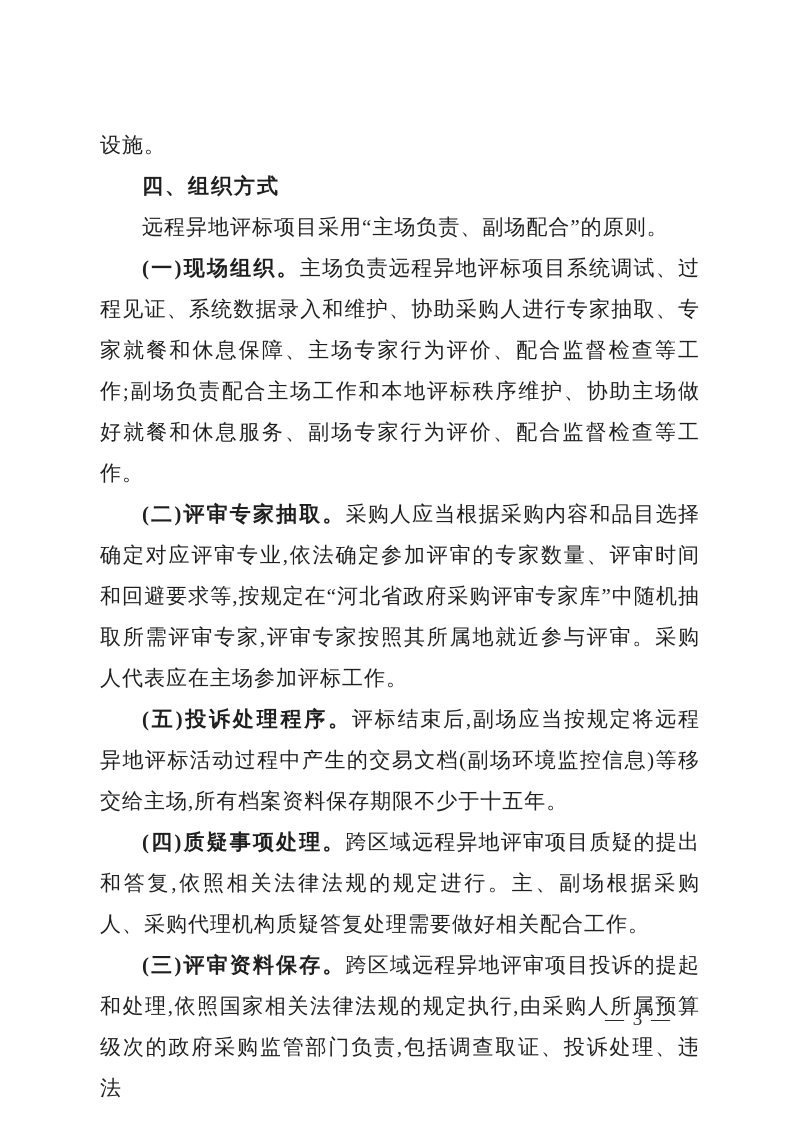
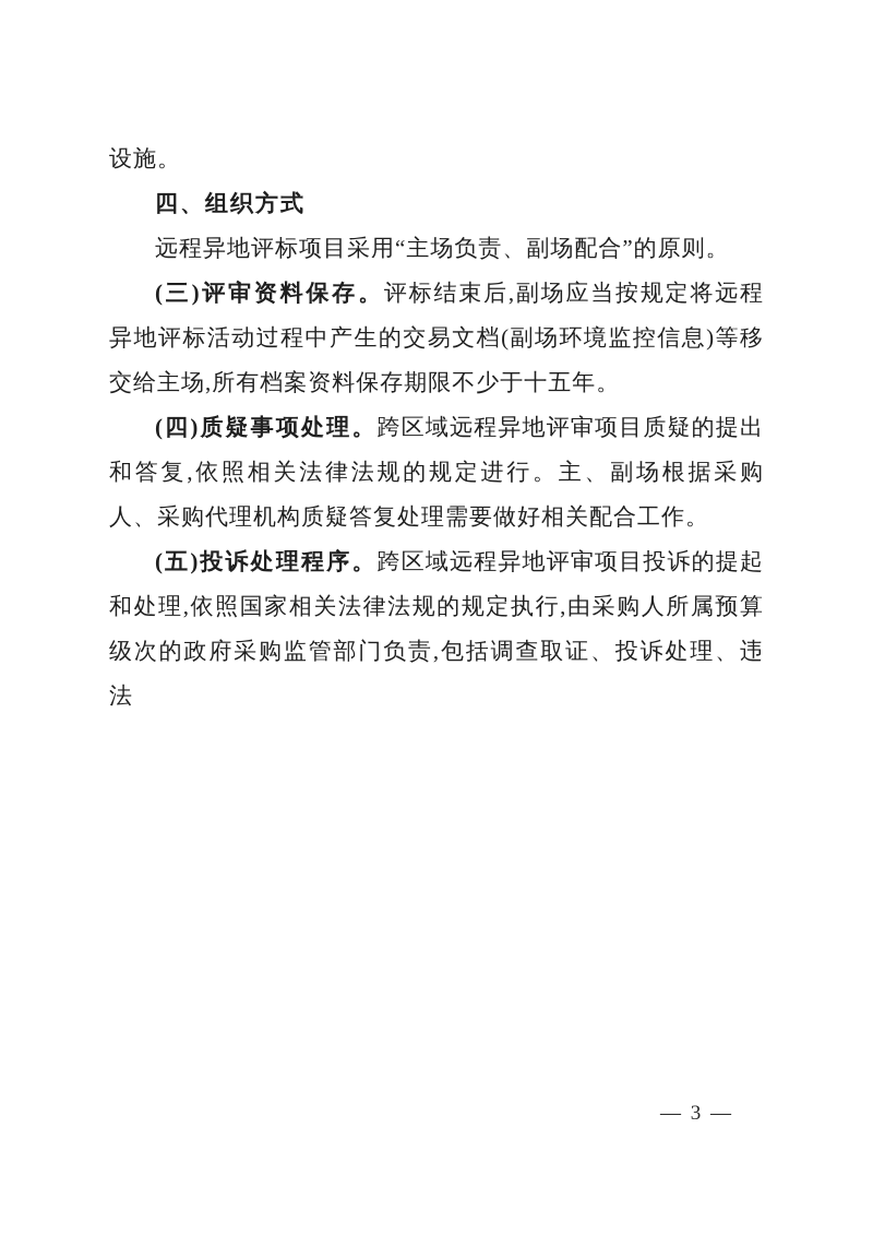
  设施。
  四、组织方式
  远程异地评标项目采用“主场负责、副场配合”的原则。
- (一)现场组织。主场负责远程异地评标项目系统调试、过程见证、系统数据录入和维护、协助采购人进行专家抽取、专家就餐和休息保障、主场专家行为评价、配合监督检查等工作;副场负责配合主场工作和本地评标秩序维护、协助主场做好就餐和休息服务、副场专家行为评价、配合监督检查等工作。
- (二)评审专家抽取。采购人应当根据采购内容和品目选择确定对应评审专业,依法确定参加评审的专家数量、评审时间和回避要求等,按规定在“河北省政府采购评审专家库”中随机抽取所需评审专家,评审专家按照其所属地就近参与评审。采购人代表应在主场参加评标工作。
- (五)投诉处理程序。评标结束后,副场应当按规定将远程异地评标活动过程中产生的交易文档(副场环境监控信息)等移交给主场,所有档案资料保存期限不少于十五年。
+ (三)评审资料保存。评标结束后,副场应当按规定将远程异地评标活动过程中产生的交易文档(副场环境监控信息)等移交给主场,所有档案资料保存期限不少于十五年。
  (四)质疑事项处理。跨区域远程异地评审项目质疑的提出和答复,依照相关法律法规的规定进行。主、副场根据采购人、采购代理机构质疑答复处理需要做好相关配合工作。
- (三)评审资料保存。跨区域远程异地评审项目投诉的提起和处理,依照国家相关法律法规的规定执行,由采购人所属预算级次的政府采购监管部门负责,包括调查取证、投诉处理、违法
+ (五)投诉处理程序。跨区域远程异地评审项目投诉的提起和处理,依照国家相关法律法规的规定执行,由采购人所属预算级次的政府采购监管部门负责,包括调查取证、投诉处理、违法
  — 3 —
